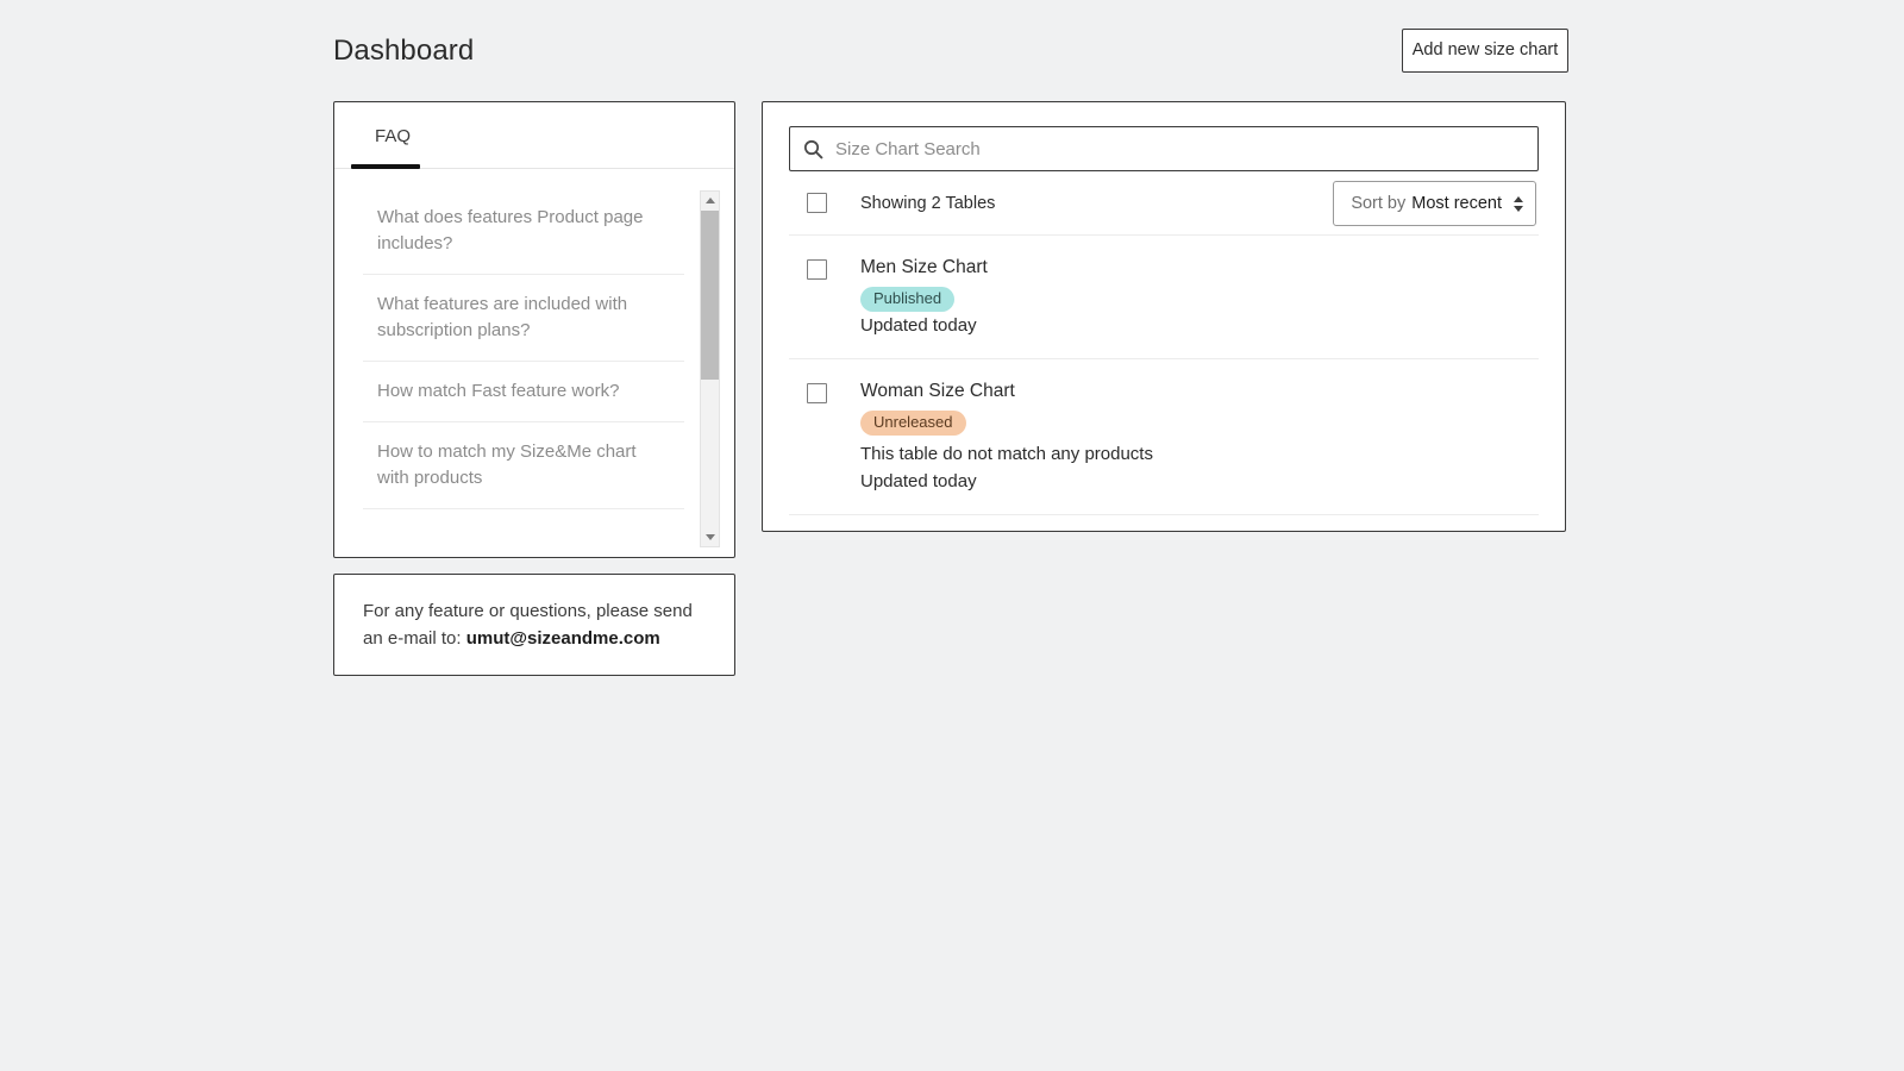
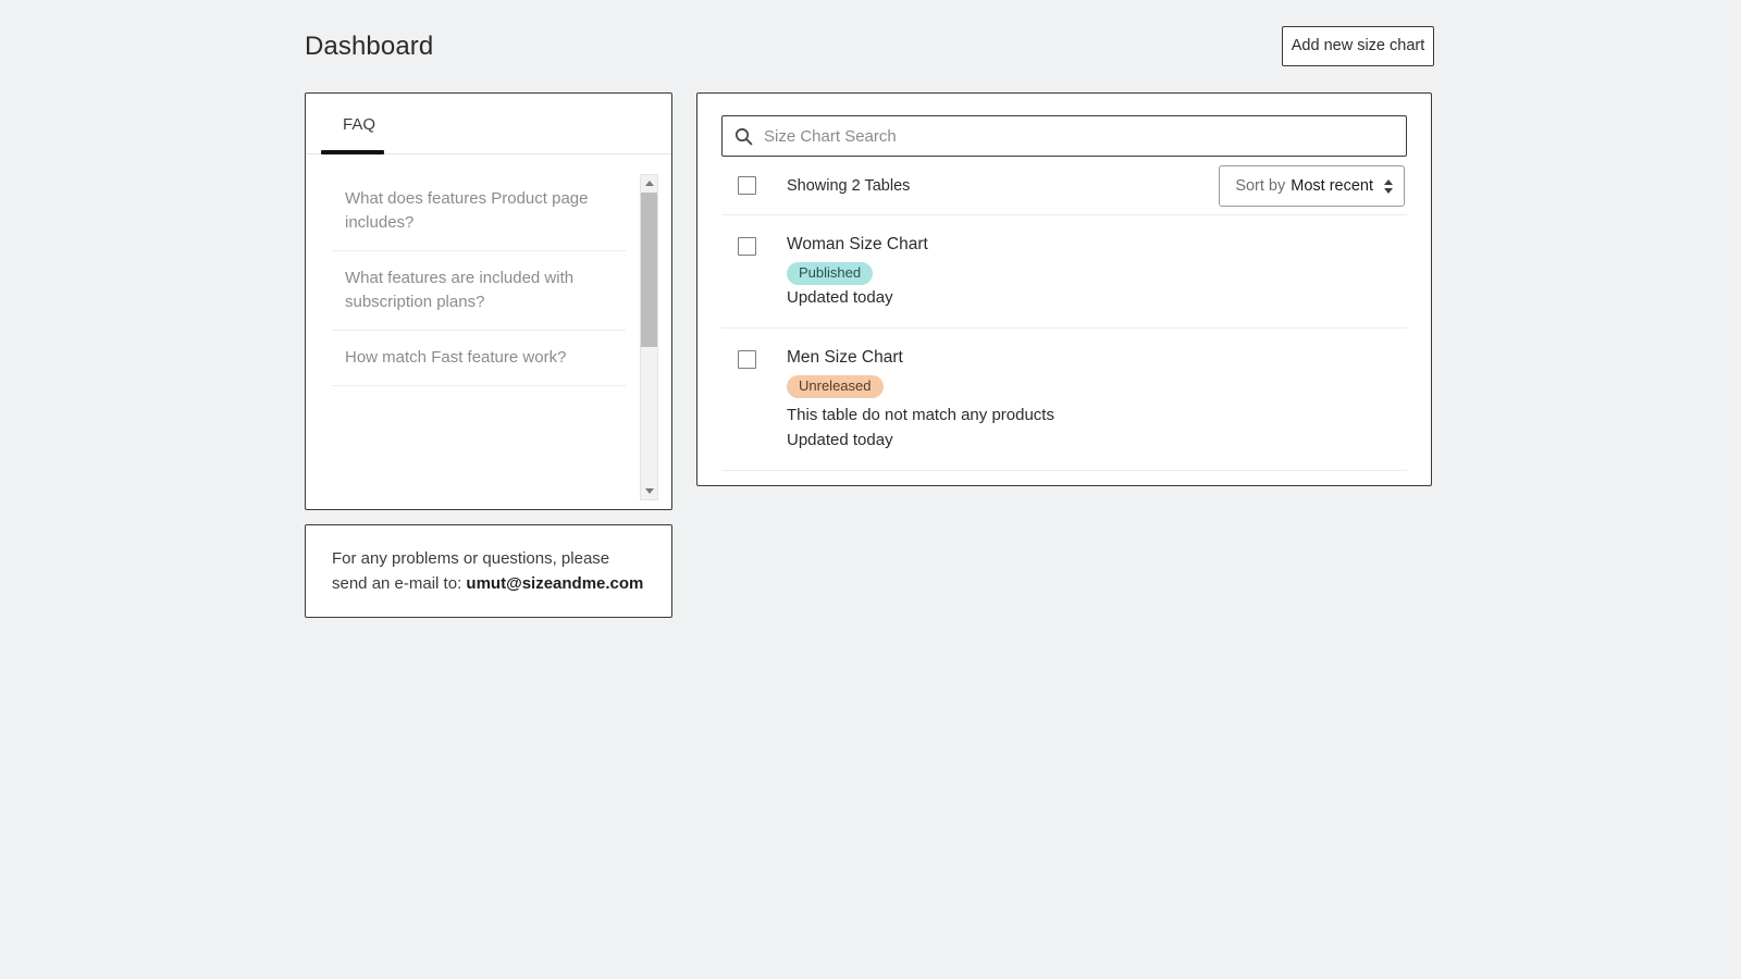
  Dashboard
  Add new size chart
  FAQ
  What does features Product page includes?
  What features are included with subscription plans?
  How match Fast feature work?
- How to match my Size&Me chart with products
- For any feature or questions, please send an e-mail to: umut@sizeandme.com
+ For any problems or questions, please send an e-mail to: umut@sizeandme.com
  Size Chart Search
  Showing 2 Tables
  Sort by
  Most recent
- Men Size Chart
+ Woman Size Chart
  Published
  Updated today
- Woman Size Chart
+ Men Size Chart
  Unreleased
  This table do not match any products
  Updated today
